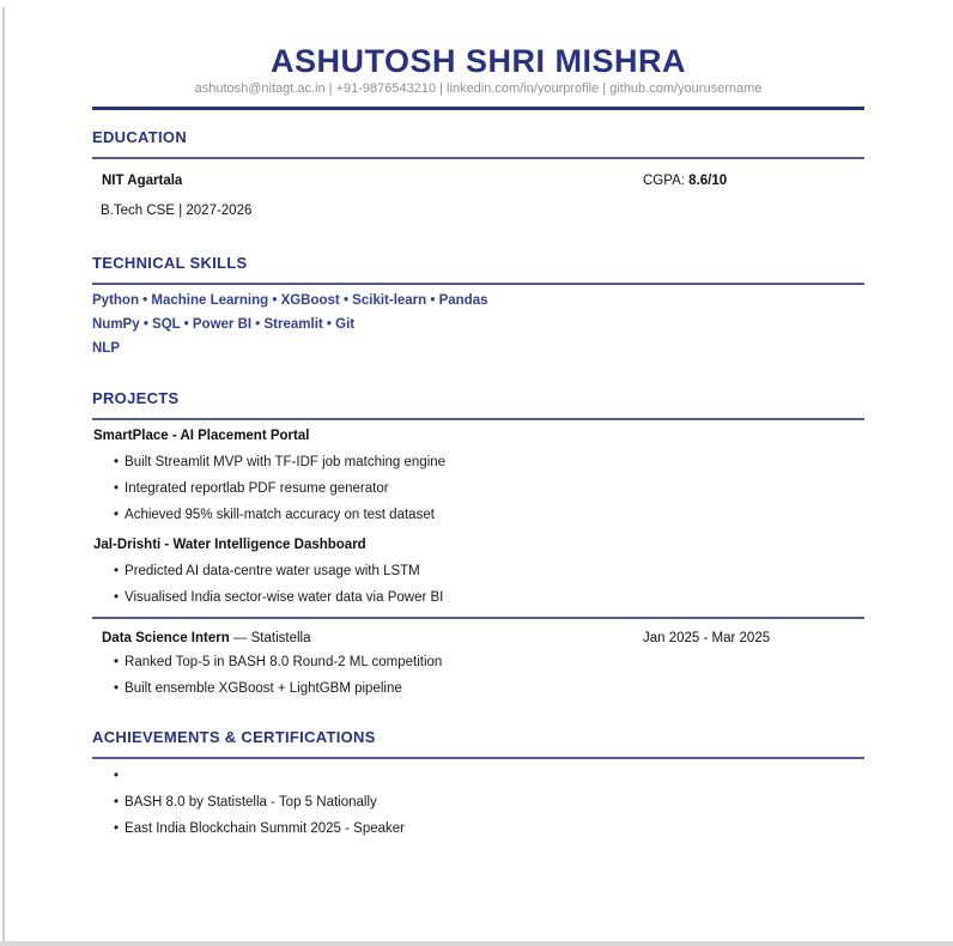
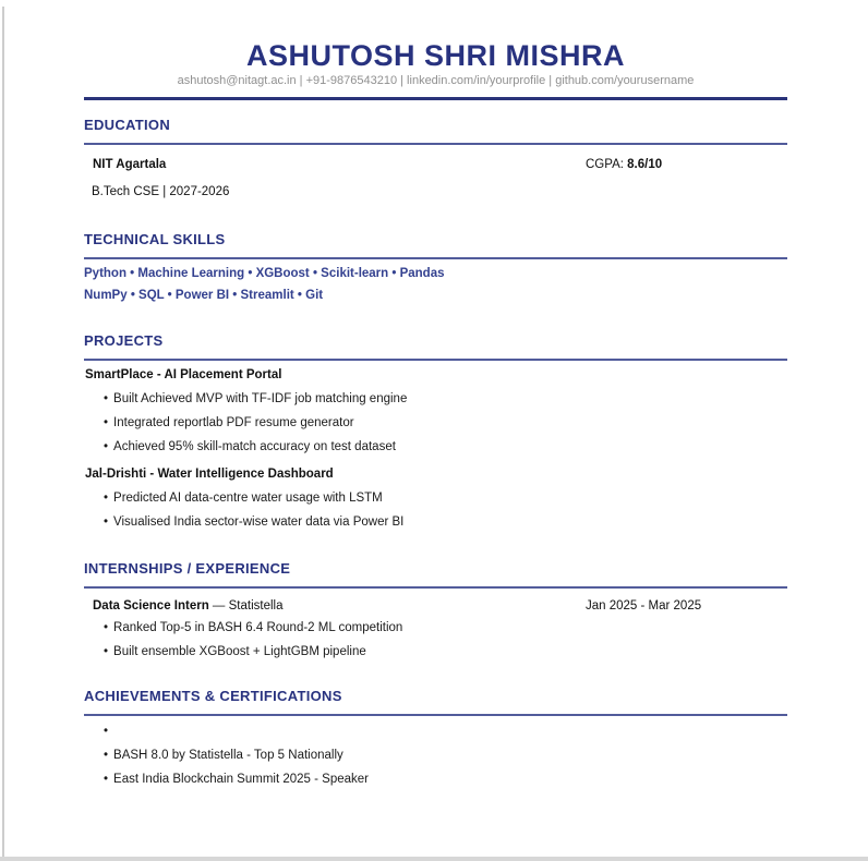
  ASHUTOSH SHRI MISHRA
  ashutosh@nitagt.ac.in | +91-9876543210 | linkedin.com/in/yourprofile | github.com/yourusername
  EDUCATION
  NIT Agartala
  CGPA: 8.6/10
  B.Tech CSE | 2027-2026
  TECHNICAL SKILLS
  Python • Machine Learning • XGBoost • Scikit-learn • Pandas
  NumPy • SQL • Power BI • Streamlit • Git
- NLP
  PROJECTS
  SmartPlace - AI Placement Portal
  •
- Built Streamlit MVP with TF-IDF job matching engine
+ Built Achieved MVP with TF-IDF job matching engine
  •
  Integrated reportlab PDF resume generator
  •
  Achieved 95% skill-match accuracy on test dataset
  Jal-Drishti - Water Intelligence Dashboard
  •
  Predicted AI data-centre water usage with LSTM
  •
  Visualised India sector-wise water data via Power BI
+ INTERNSHIPS / EXPERIENCE
  Data Science Intern — Statistella
  Jan 2025 - Mar 2025
  •
- Ranked Top-5 in BASH 8.0 Round-2 ML competition
+ Ranked Top-5 in BASH 6.4 Round-2 ML competition
  •
  Built ensemble XGBoost + LightGBM pipeline
  ACHIEVEMENTS & CERTIFICATIONS
  •
  •
  BASH 8.0 by Statistella - Top 5 Nationally
  •
  East India Blockchain Summit 2025 - Speaker
